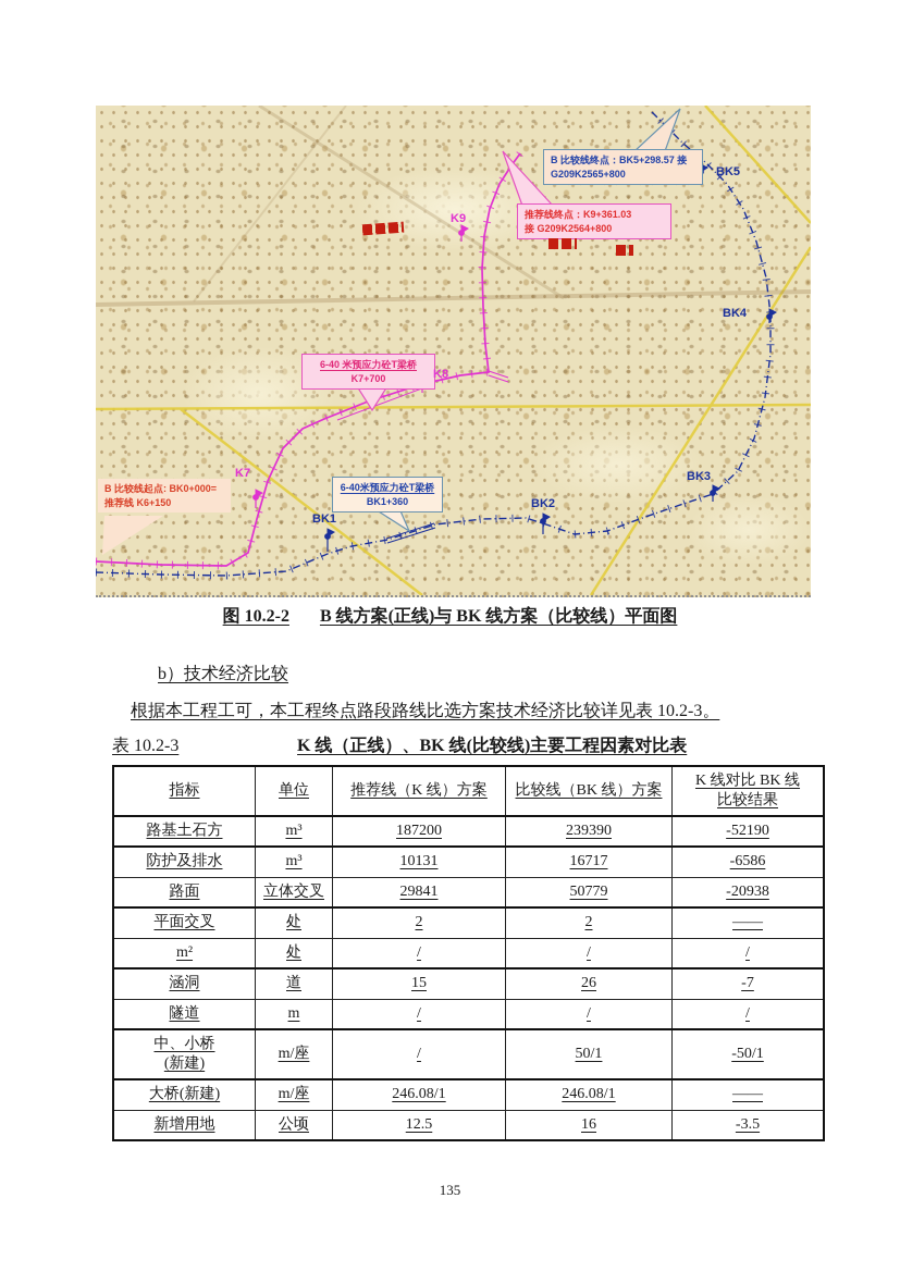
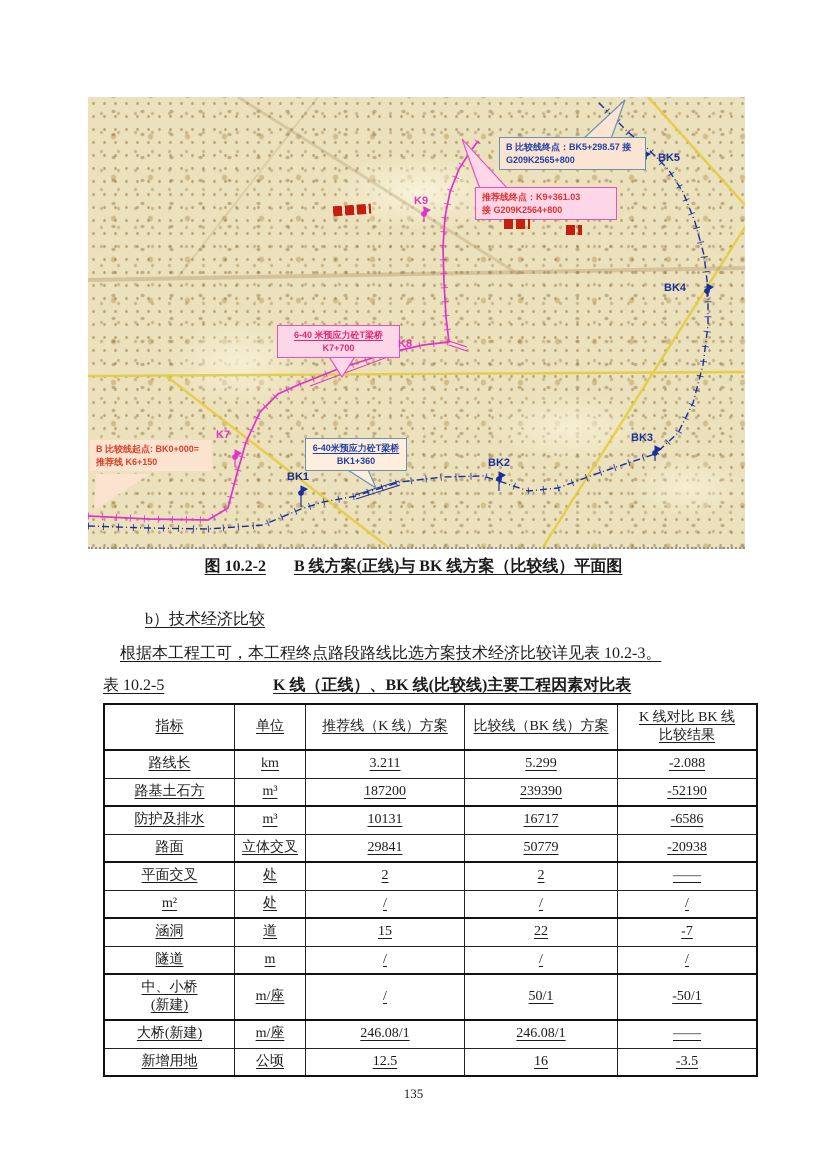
  B 比较线终点：BK5+298.57 接
  G209K2565+800
  推荐线终点：K9+361.03
  接 G209K2564+800
  6-40 米预应力砼T梁桥
  K7+700
  6-40米预应力砼T梁桥
  BK1+360
  B 比较线起点: BK0+000=
  推荐线 K6+150
  K7
  K8
  K9
  BK1
  BK2
  BK3
  BK4
  BK5
  图 10.2-2 B 线方案(正线)与 BK 线方案（比较线）平面图
  b）技术经济比较
  根据本工程工可，本工程终点路段路线比选方案技术经济比较详见表 10.2-3。
- 表 10.2-3
+ 表 10.2-5
  K 线（正线）、BK 线(比较线)主要工程因素对比表
  指标	单位	推荐线（K 线）方案	比较线（BK 线）方案	K 线对比 BK 线 比较结果
+ 路线长	km	3.211	5.299	-2.088
  路基土石方	m³	187200	239390	-52190
  防护及排水	m³	10131	16717	-6586
  路面	立体交叉	29841	50779	-20938
  平面交叉	处	2	2	——
  m²	处	/	/	/
- 涵洞	道	15	26	-7
+ 涵洞	道	15	22	-7
  隧道	m	/	/	/
  中、小桥 (新建)	m/座	/	50/1	-50/1
  大桥(新建)	m/座	246.08/1	246.08/1	——
  新增用地	公顷	12.5	16	-3.5
  135
